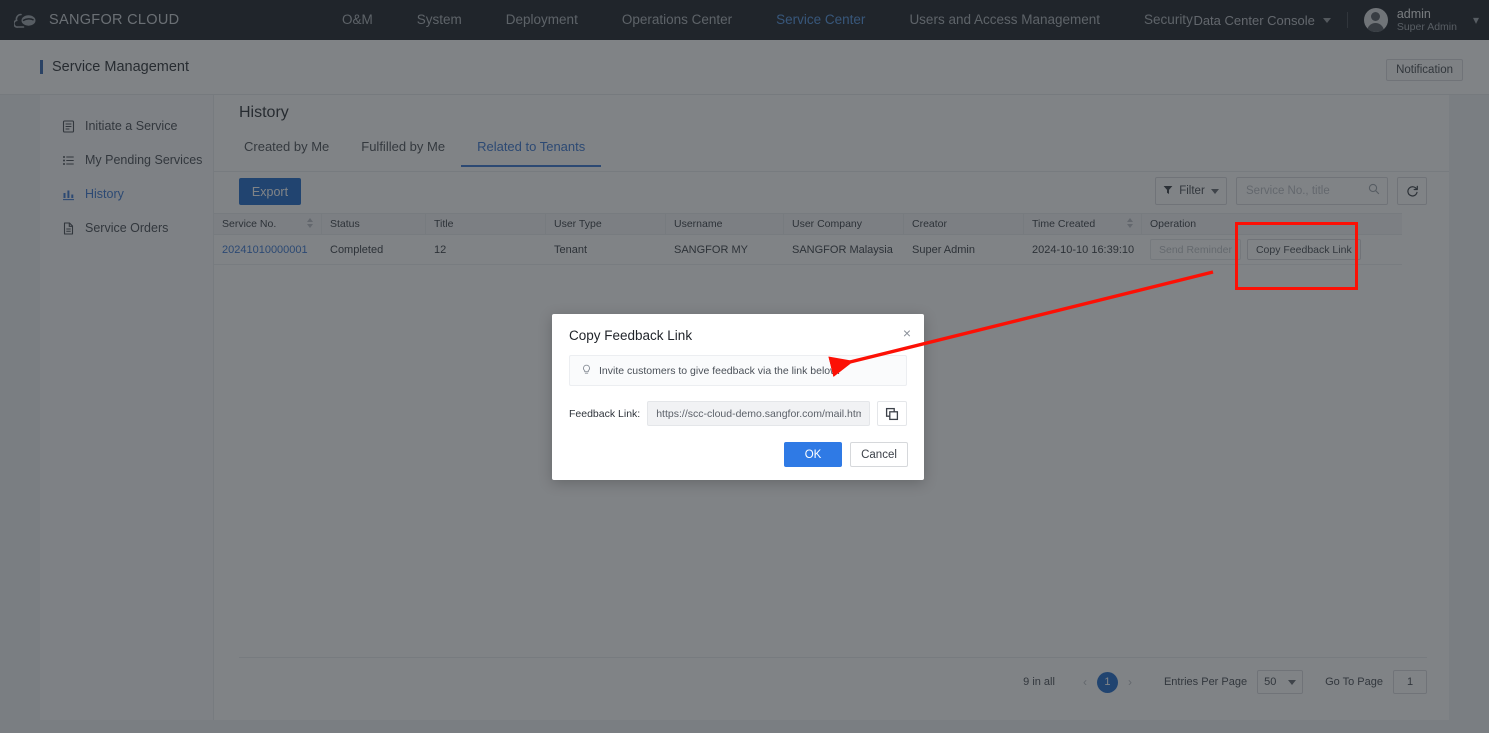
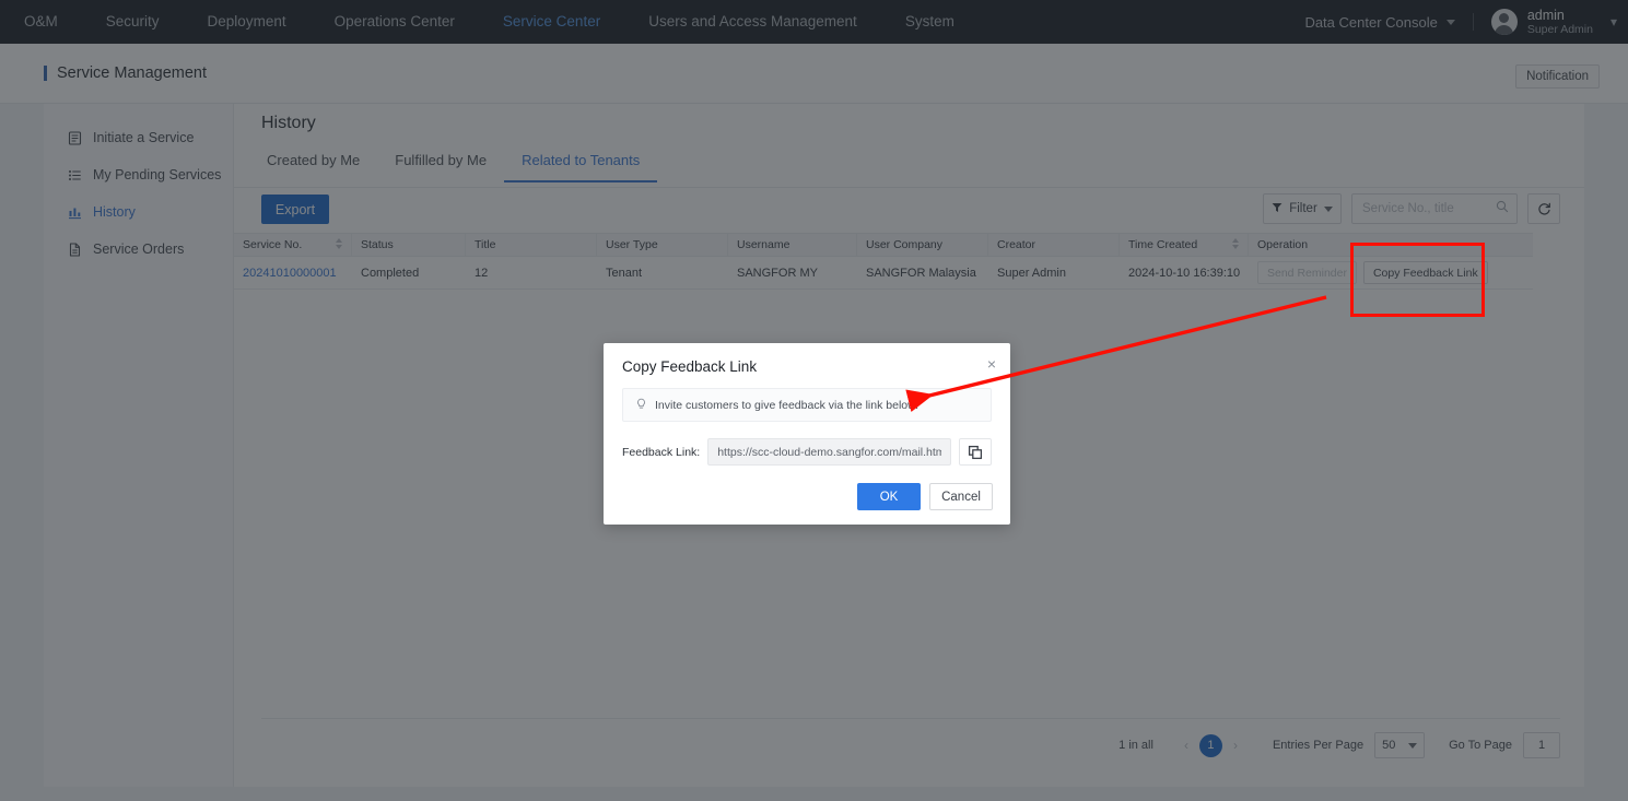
- SANGFOR CLOUD
  O&M
- System
+ Security
  Deployment
  Operations Center
  Service Center
  Users and Access Management
- Security
+ System
  Data Center Console
  admin
  Super Admin
  ▾
  Service Management
  Notification
  Initiate a Service
  My Pending Services
  History
  Service Orders
  History
  Created by Me
  Fulfilled by Me
  Related to Tenants
  Export
  Filter
  Service No., title
  Service No.
  Status
  Title
  User Type
  Username
  User Company
  Creator
  Time Created
  Operation
  20241010000001
  Completed
  12
  Tenant
  SANGFOR MY
  SANGFOR Malaysia
  Super Admin
  2024-10-10 16:39:10
  Send Reminder
  Copy Feedback Link
- 9 in all
+ 1 in all
  ‹
  1
  ›
  Entries Per Page
  50
  Go To Page
  1
  Copy Feedback Link
  ×
  Invite customers to give feedback via the link below.
  Feedback Link:
  https://scc-cloud-demo.sangfor.com/mail.htm
  OK
  Cancel
